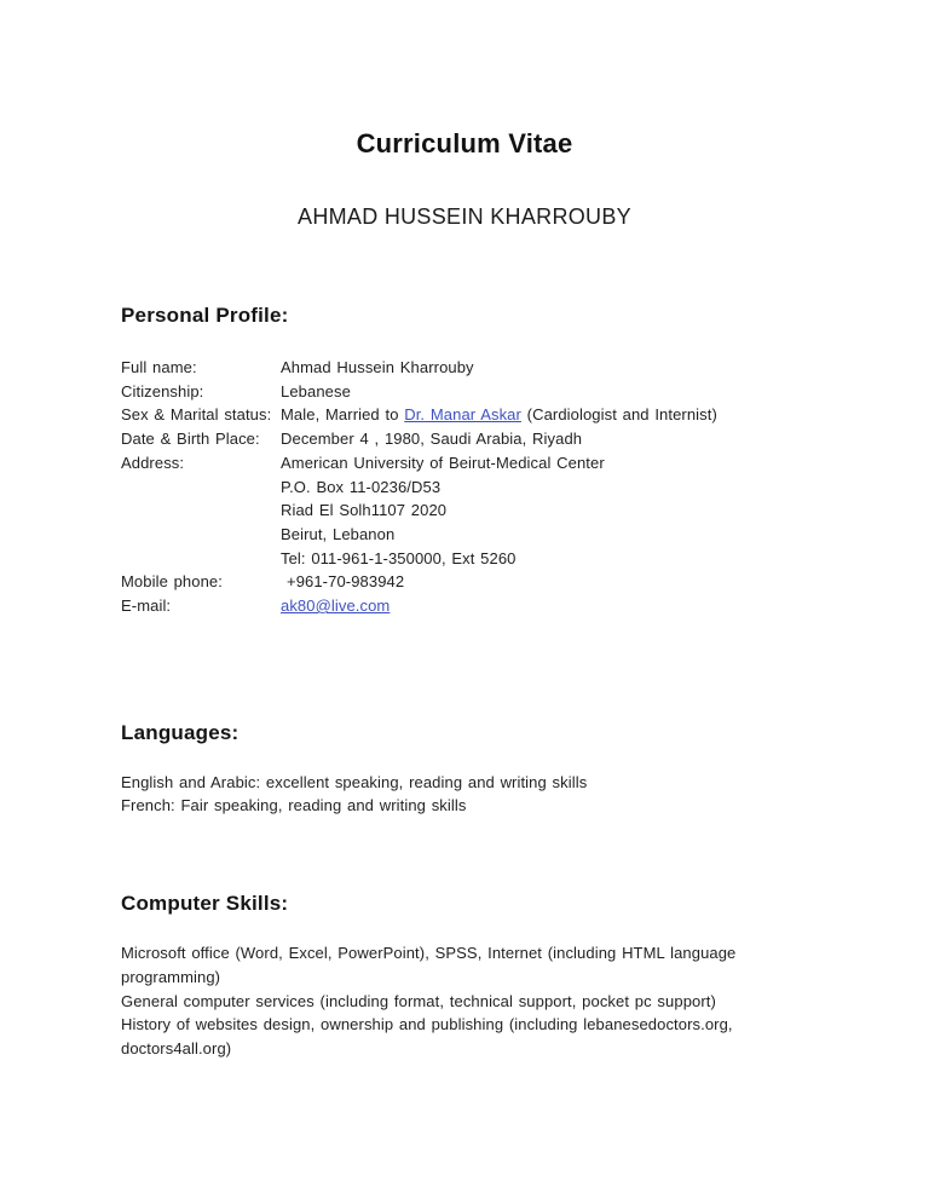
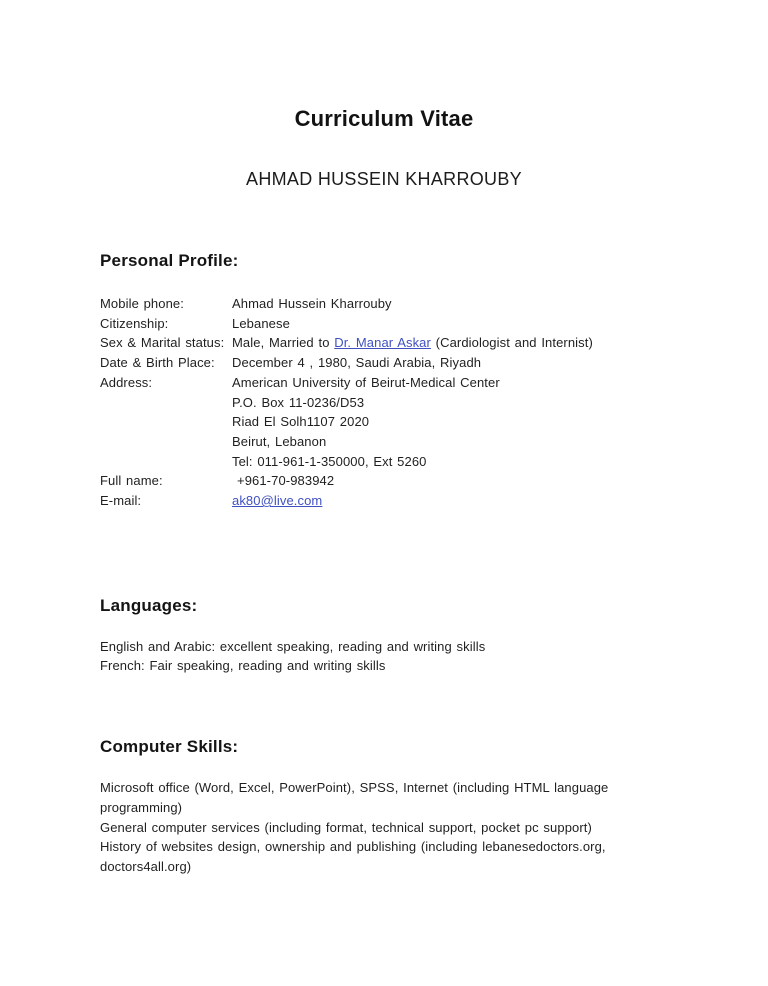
  Curriculum Vitae
  AHMAD HUSSEIN KHARROUBY
  Personal Profile:
- Full name:
+ Mobile phone:
  Ahmad Hussein Kharrouby
  Citizenship:
  Lebanese
  Sex & Marital status:
  Male, Married to Dr. Manar Askar (Cardiologist and Internist)
  Date & Birth Place:
  December 4 , 1980, Saudi Arabia, Riyadh
  Address:
  American University of Beirut-Medical Center
  P.O. Box 11-0236/D53
  Riad El Solh1107 2020
  Beirut, Lebanon
  Tel: 011-961-1-350000, Ext 5260
- Mobile phone:
+ Full name:
  +961-70-983942
  E-mail:
  ak80@live.com
  Languages:
  English and Arabic: excellent speaking, reading and writing skills
  French: Fair speaking, reading and writing skills
  Computer Skills:
  Microsoft office (Word, Excel, PowerPoint), SPSS, Internet (including HTML language
  programming)
  General computer services (including format, technical support, pocket pc support)
  History of websites design, ownership and publishing (including lebanesedoctors.org,
  doctors4all.org)
